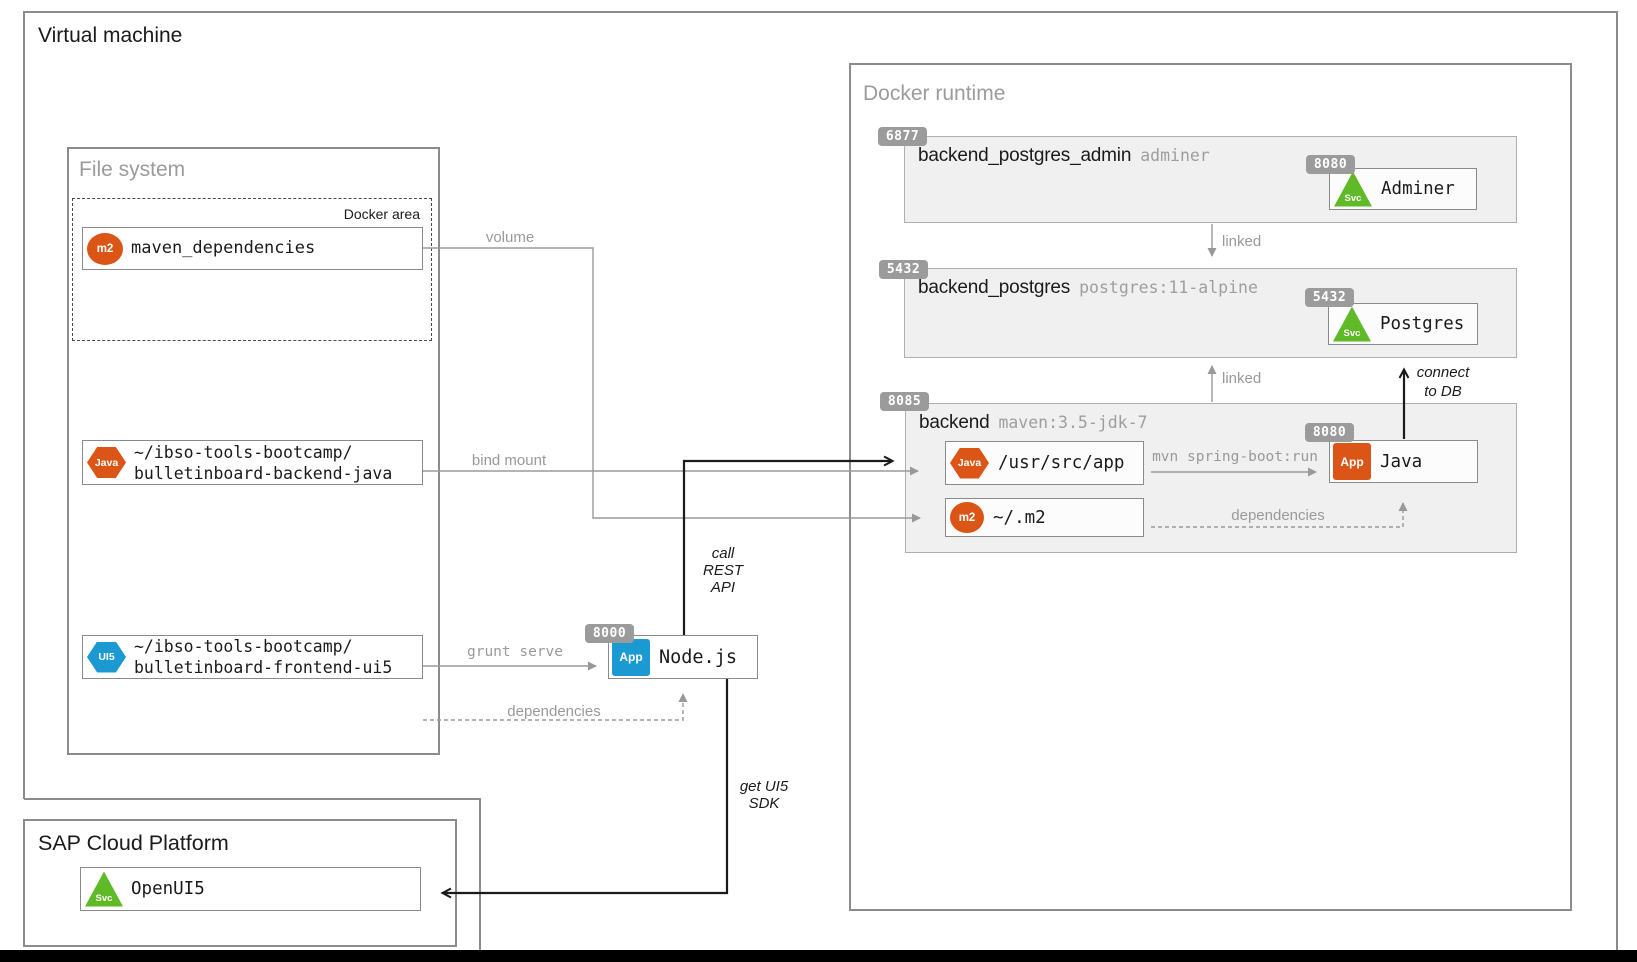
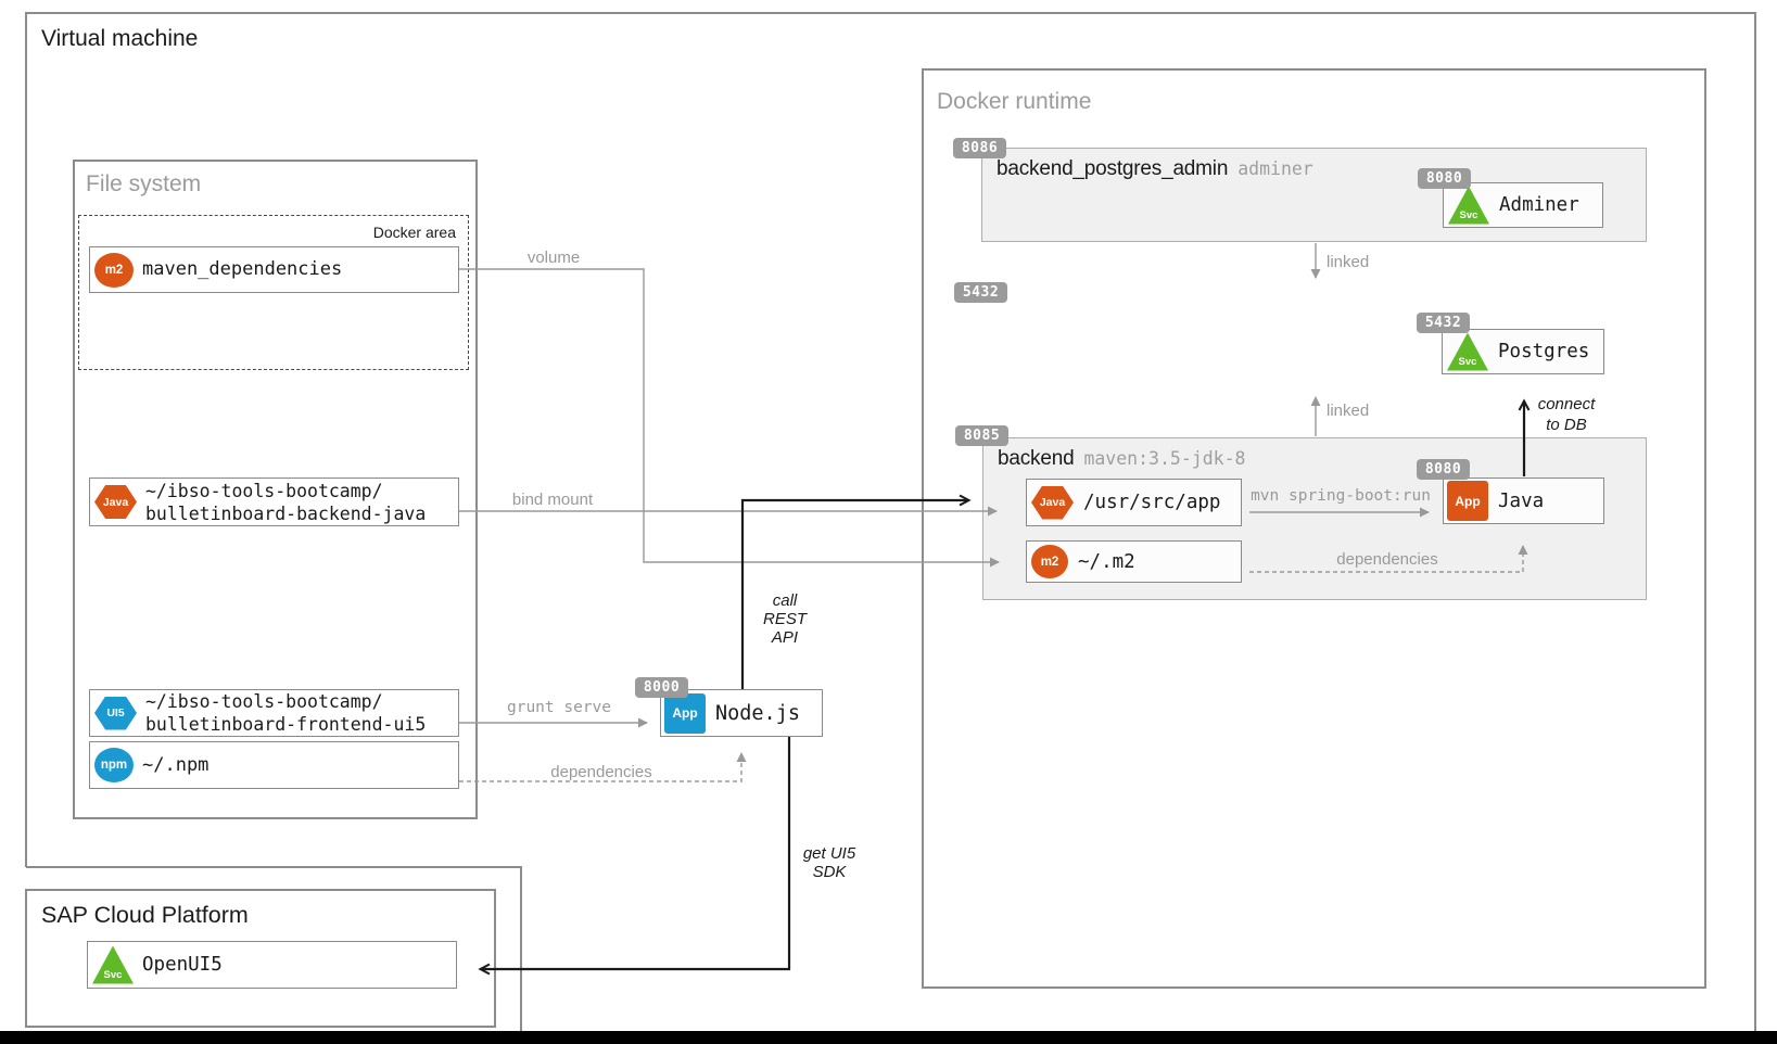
  Virtual machine
  File system
  Docker area
  m2
  maven_dependencies
  Java
  ~/ibso-tools-bootcamp/
  bulletinboard-backend-java
  UI5
  ~/ibso-tools-bootcamp/
  bulletinboard-frontend-ui5
+ npm
+ ~/.npm
  8000
  App
  Node.js
  SAP Cloud Platform
  Svc
  OpenUI5
  Docker runtime
- 6877
+ 8086
  backend_postgres_admin
  adminer
  8080
  Svc
  Adminer
  5432
- backend_postgres
- postgres:11-alpine
  5432
  Svc
  Postgres
  8085
  backend
- maven:3.5-jdk-7
+ maven:3.5-jdk-8
  Java
  /usr/src/app
  m2
  ~/.m2
  8080
  App
  Java
  volume
  bind mount
  grunt serve
  dependencies
  linked
  linked
  mvn spring-boot:run
  dependencies
  call
  REST
  API
  get UI5
  SDK
  connect
  to DB
